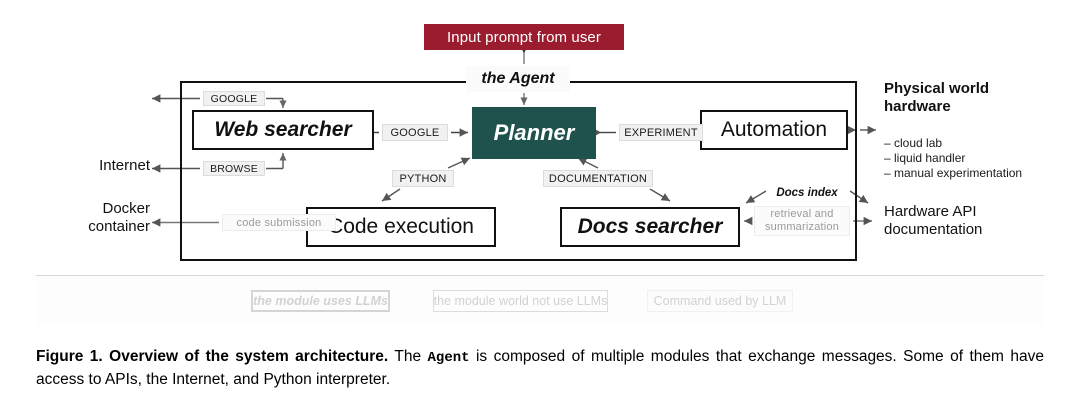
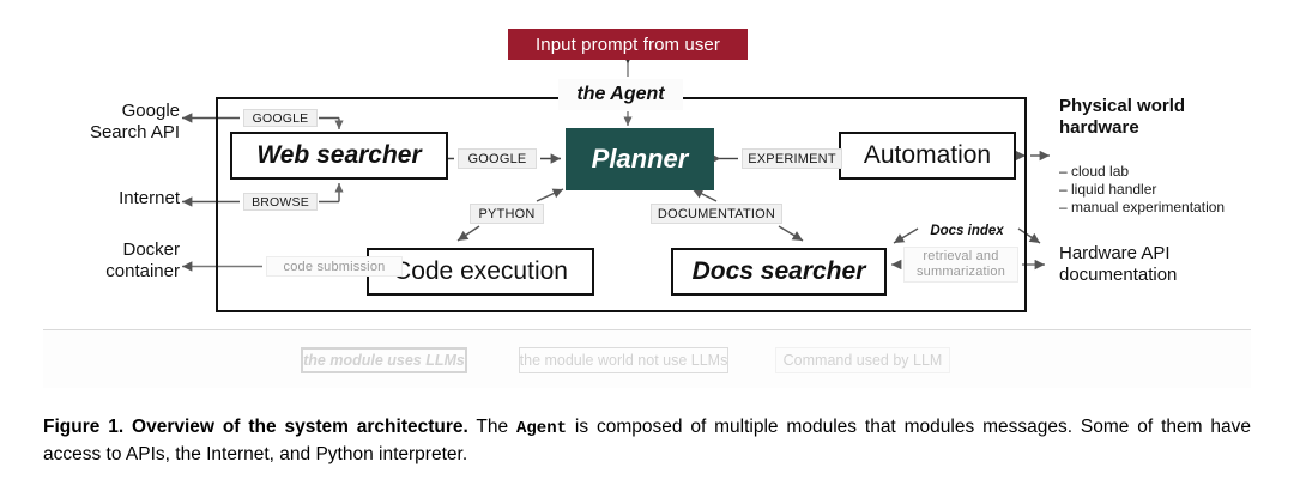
  Input prompt from user
  the Agent
  Planner
  Web searcher
  Automation
  ode execution
  Docs searcher
  GOOGLE
  BROWSE
  code submission
  GOOGLE
  EXPERIMENT
  PYTHON
  DOCUMENTATION
  Docs index
  retrieval and
  summarization
+ Google
+ Search API
  Internet
  Docker
  container
  Physical world
  hardware
  – cloud lab
  – liquid handler
  – manual experimentation
  Hardware API
  documentation
  the module uses LLMs
  the module world not use LLMs
  Command used by LLM
- Figure 1. Overview of the system architecture. The Agent is composed of multiple modules that exchange messages. Some of them have access to APIs, the Internet, and Python interpreter.
+ Figure 1. Overview of the system architecture. The Agent is composed of multiple modules that modules messages. Some of them have access to APIs, the Internet, and Python interpreter.
